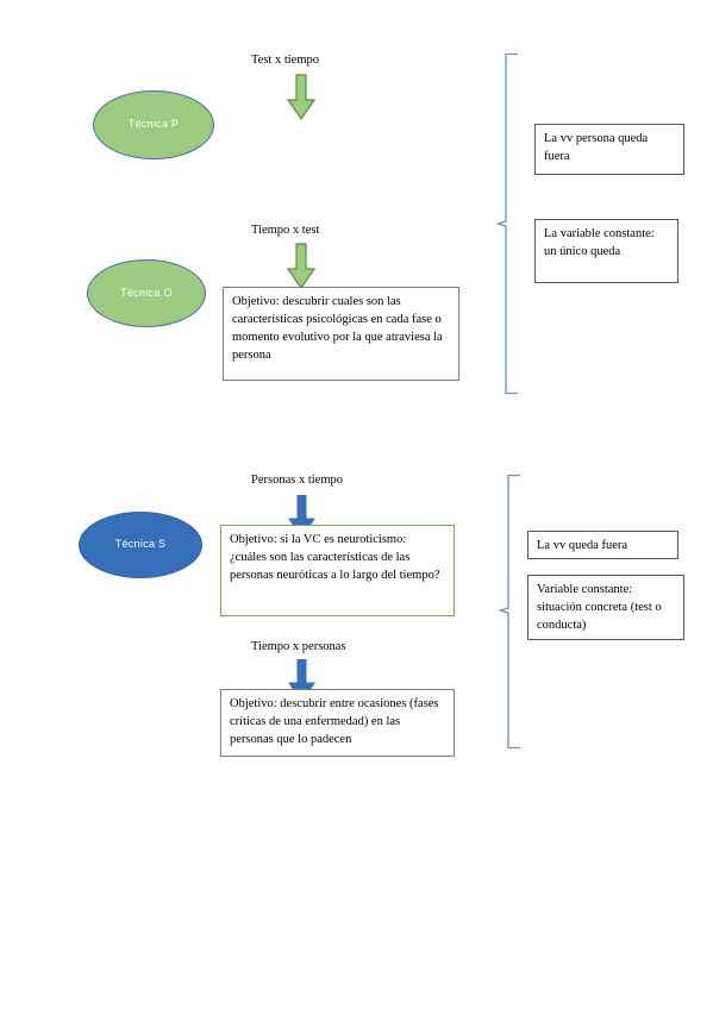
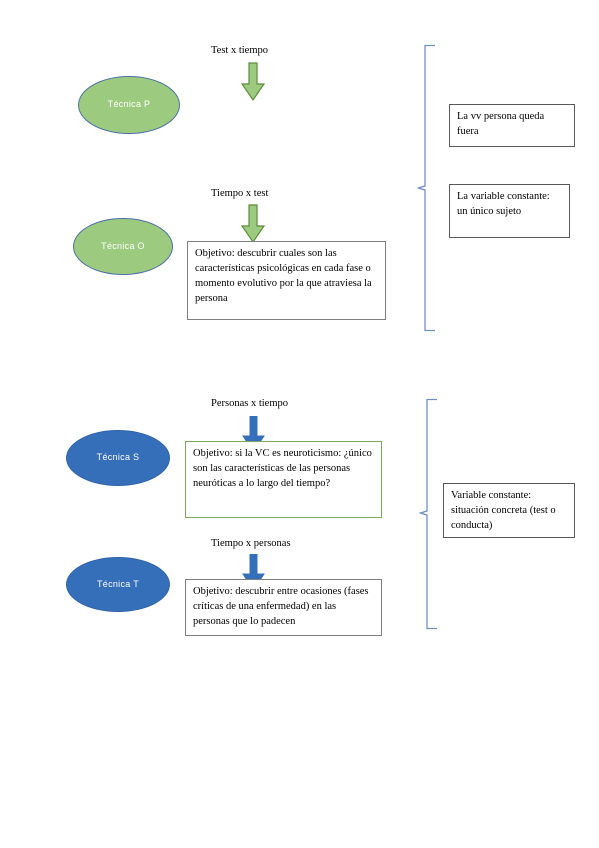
  Test x tiempo
  Técnica P
  Tiempo x test
  Técnica O
  Objetivo: descubrir cuales son las características psicológicas en cada fase o momento evolutivo por la que atraviesa la persona
  La vv persona queda fuera
- La variable constante: un único queda
+ La variable constante: un único sujeto
  Personas x tiempo
  Técnica S
- Objetivo: si la VC es neuroticismo: ¿cuáles son las características de las personas neuróticas a lo largo del tiempo?
+ Objetivo: si la VC es neuroticismo: ¿único son las características de las personas neuróticas a lo largo del tiempo?
  Tiempo x personas
+ Técnica T
  Objetivo: descubrir entre ocasiones (fases críticas de una enfermedad) en las personas que lo padecen
- La vv queda fuera
  Variable constante: situación concreta (test o conducta)
